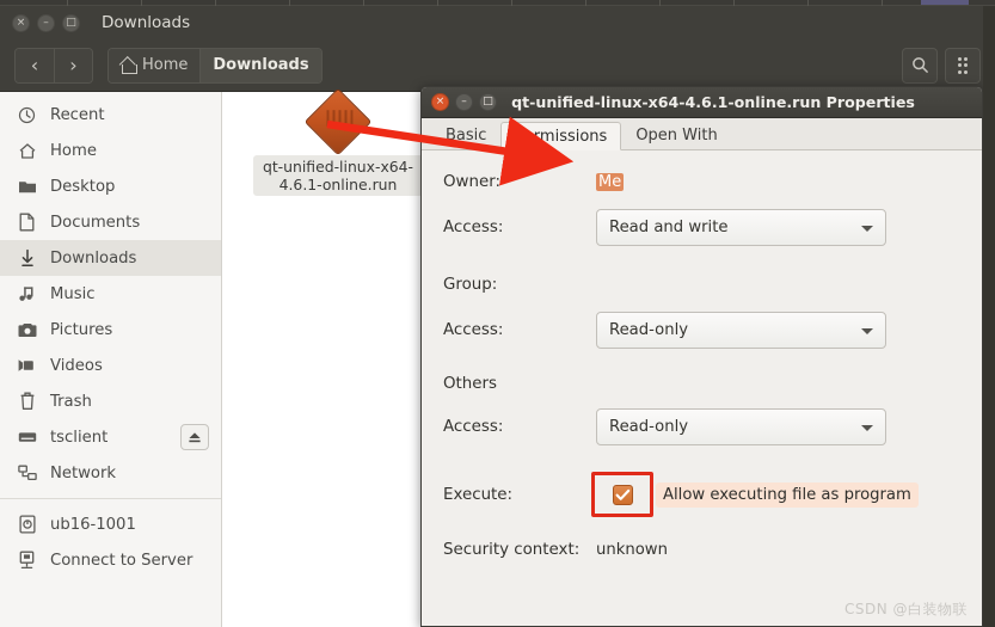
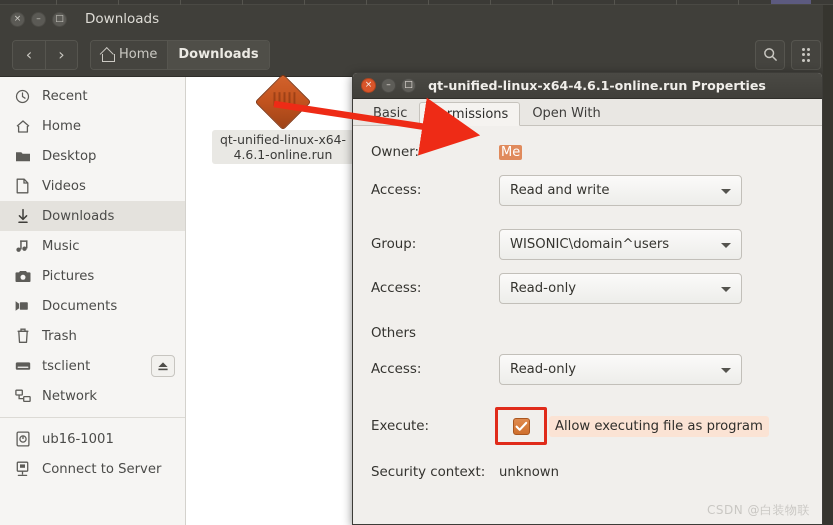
  ×
  –
  □
  Downloads
  ‹
  ›
  Home
  Downloads
  Recent
  Home
  Desktop
- Documents
+ Videos
  Downloads
  Music
  Pictures
- Videos
+ Documents
  Trash
  tsclient
  Network
  ub16-1001
  Connect to Server
  qt-unified-linux-x64-4.6.1-online.run
  ×
  –
  □
  qt-unified-linux-x64-4.6.1-online.run Properties
  Basic
  Permissions
  Open With
  Owner:
  Me
  Access:
  Read and write
  Group:
+ WISONIC\domain^users
  Access:
  Read-only
  Others
  Access:
  Read-only
  Execute:
  Allow executing file as program
  Security context:
  unknown
  CSDN @白装物联
